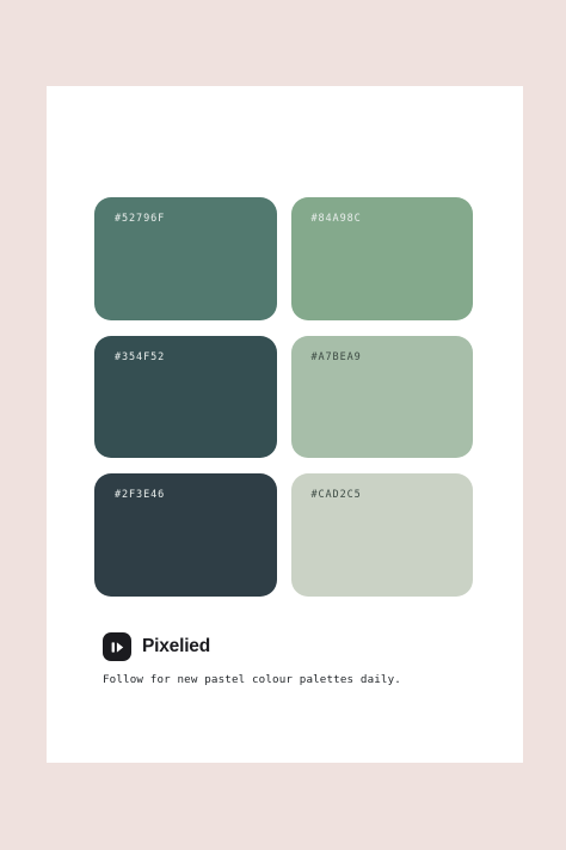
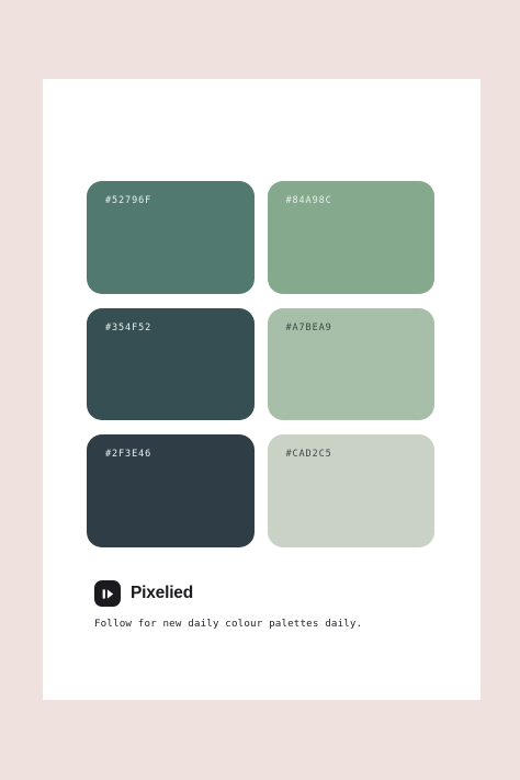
  #52796F
  #84A98C
  #354F52
  #A7BEA9
  #2F3E46
  #CAD2C5
  Pixelied
- Follow for new pastel colour palettes daily.
+ Follow for new daily colour palettes daily.
